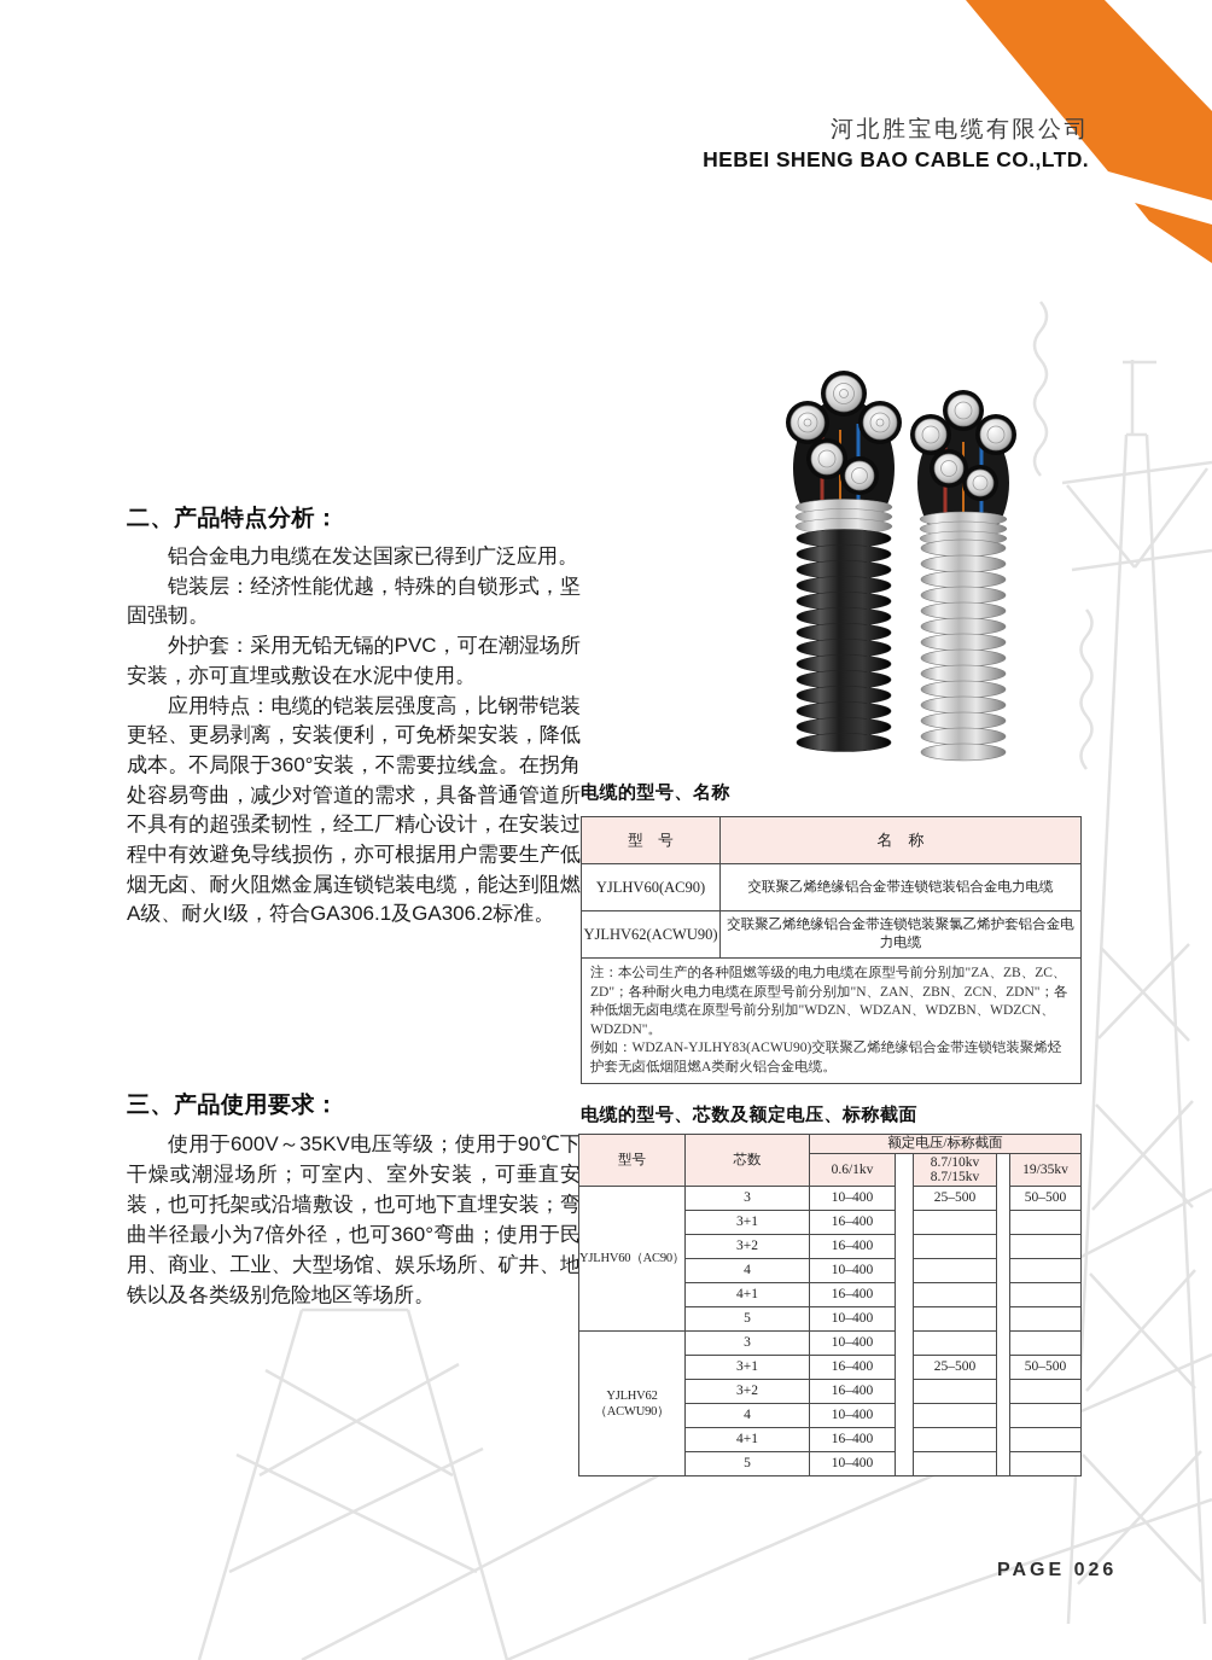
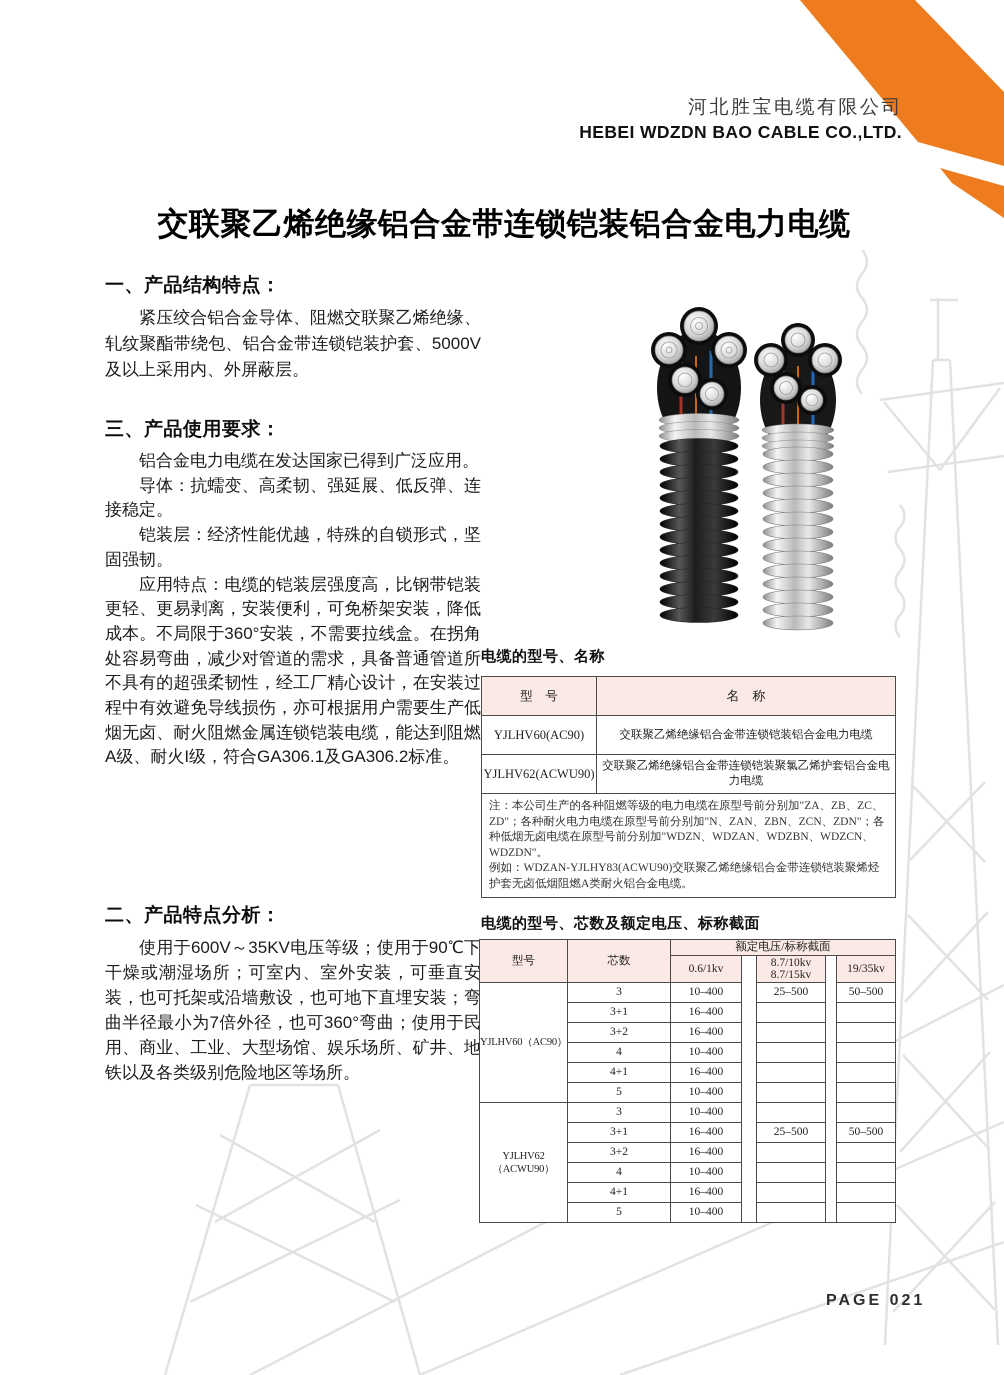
  河北胜宝电缆有限公司
- HEBEI SHENG BAO CABLE CO.,LTD.
+ HEBEI WDZDN BAO CABLE CO.,LTD.
+ 交联聚乙烯绝缘铝合金带连锁铠装铝合金电力电缆
+ 一、产品结构特点：
+ 紧压绞合铝合金导体、阻燃交联聚乙烯绝缘、轧纹聚酯带绕包、铝合金带连锁铠装护套、5000V及以上采用内、外屏蔽层。
- 二、产品特点分析：
+ 三、产品使用要求：
  铝合金电力电缆在发达国家已得到广泛应用。
+ 导体：抗蠕变、高柔韧、强延展、低反弹、连接稳定。
  铠装层：经济性能优越，特殊的自锁形式，坚固强韧。
- 外护套：采用无铅无镉的PVC，可在潮湿场所安装，亦可直埋或敷设在水泥中使用。
  应用特点：电缆的铠装层强度高，比钢带铠装更轻、更易剥离，安装便利，可免桥架安装，降低成本。不局限于360°安装，不需要拉线盒。在拐角处容易弯曲，减少对管道的需求，具备普通管道所不具有的超强柔韧性，经工厂精心设计，在安装过程中有效避免导线损伤，亦可根据用户需要生产低烟无卤、耐火阻燃金属连锁铠装电缆，能达到阻燃A级、耐火I级，符合GA306.1及GA306.2标准。
- 三、产品使用要求：
+ 二、产品特点分析：
  使用于600V～35KV电压等级；使用于90℃下干燥或潮湿场所；可室内、室外安装，可垂直安装，也可托架或沿墙敷设，也可地下直埋安装；弯曲半径最小为7倍外径，也可360°弯曲；使用于民用、商业、工业、大型场馆、娱乐场所、矿井、地铁以及各类级别危险地区等场所。
  电缆的型号、名称
  型 号	名 称
  YJLHV60(AC90)	交联聚乙烯绝缘铝合金带连锁铠装铝合金电力电缆
  YJLHV62(ACWU90)	交联聚乙烯绝缘铝合金带连锁铠装聚氯乙烯护套铝合金电力电缆
  注：本公司生产的各种阻燃等级的电力电缆在原型号前分别加"ZA、ZB、ZC、ZD"；各种耐火电力电缆在原型号前分别加"N、ZAN、ZBN、ZCN、ZDN"；各种低烟无卤电缆在原型号前分别加"WDZN、WDZAN、WDZBN、WDZCN、WDZDN"。 例如：WDZAN-YJLHY83(ACWU90)交联聚乙烯绝缘铝合金带连锁铠装聚烯烃护套无卤低烟阻燃A类耐火铝合金电缆。
  电缆的型号、芯数及额定电压、标称截面
  型号	芯数	额定电压/标称截面
  0.6/1kv		8.7/10kv 8.7/15kv		19/35kv
  YJLHV60（AC90）	3	10–400	25–500	50–500
  3+1	16–400
  3+2	16–400
  4	10–400
  4+1	16–400
  5	10–400
  YJLHV62 （ACWU90）	3	10–400
  3+1	16–400	25–500	50–500
  3+2	16–400
  4	10–400
  4+1	16–400
  5	10–400
- PAGE 026
+ PAGE 021
